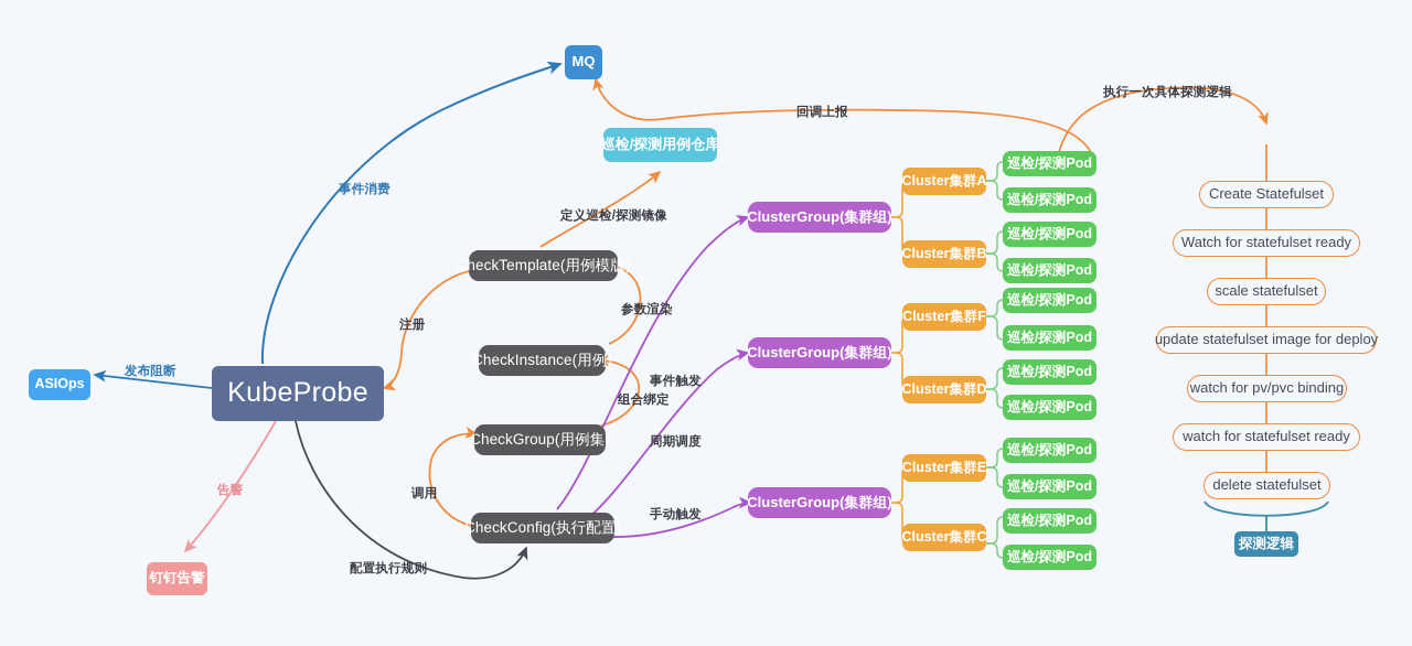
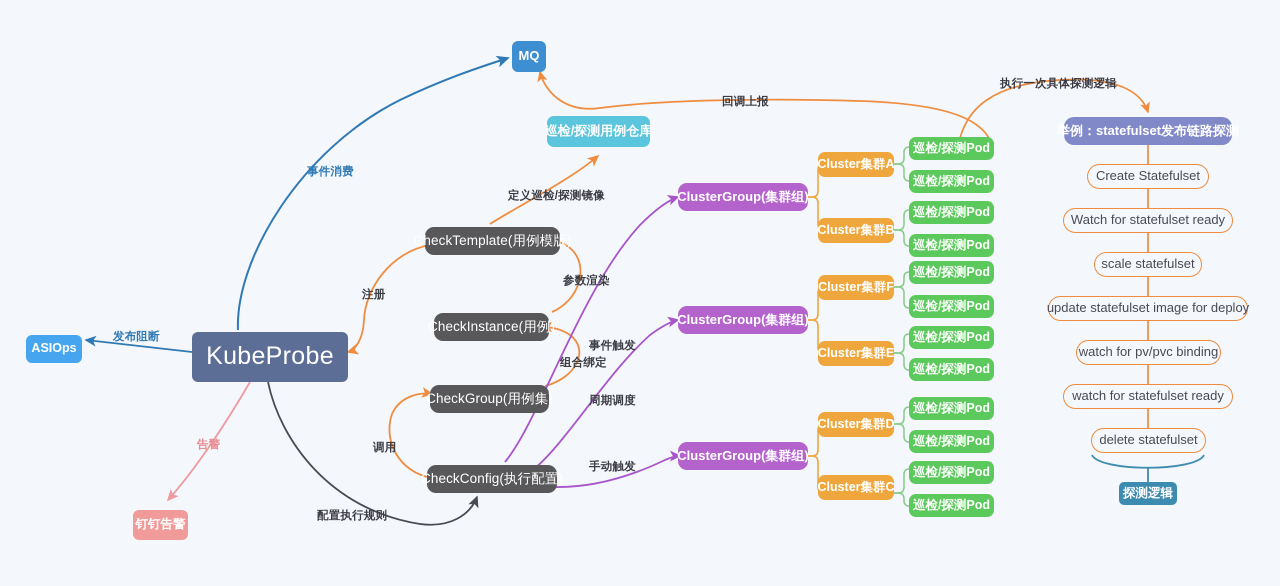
  事件消费
  发布阻断
  告警
  注册
  定义巡检/探测镜像
  参数渲染
  组合绑定
  事件触发
  周期调度
  手动触发
  调用
  配置执行规则
  回调上报
  执行一次具体探测逻辑
  KubeProbe
  MQ
  ASIOps
  钉钉告警
  巡检/探测用例仓库
  CheckTemplate(用例模版)
  CheckInstance(用例)
  CheckGroup(用例集)
  CheckConfig(执行配置)
  ClusterGroup(集群组)
  Cluster集群A
  Cluster集群B
  巡检/探测Pod
  巡检/探测Pod
  巡检/探测Pod
  巡检/探测Pod
  ClusterGroup(集群组)
  Cluster集群F
- Cluster集群D
+ Cluster集群E
  巡检/探测Pod
  巡检/探测Pod
  巡检/探测Pod
  巡检/探测Pod
  ClusterGroup(集群组)
- Cluster集群E
+ Cluster集群D
  Cluster集群C
  巡检/探测Pod
  巡检/探测Pod
  巡检/探测Pod
  巡检/探测Pod
+ 举例：statefulset发布链路探测
  Create Statefulset
  Watch for statefulset ready
  scale statefulset
  update statefulset image for deploy
  watch for pv/pvc binding
  watch for statefulset ready
  delete statefulset
  探测逻辑
